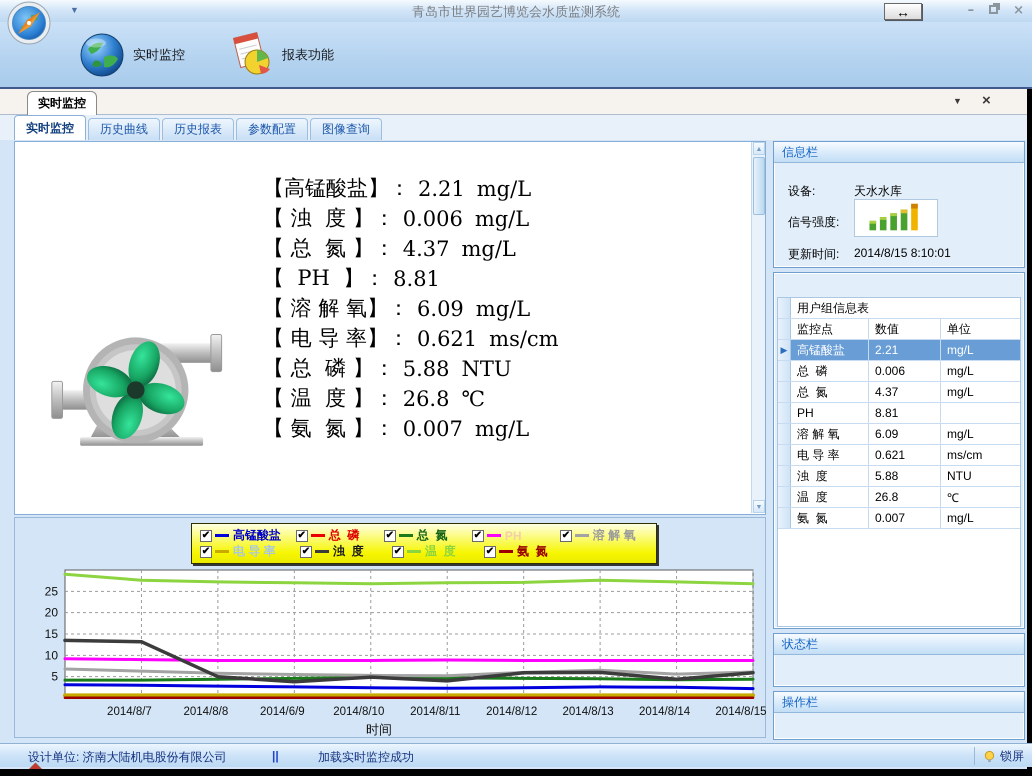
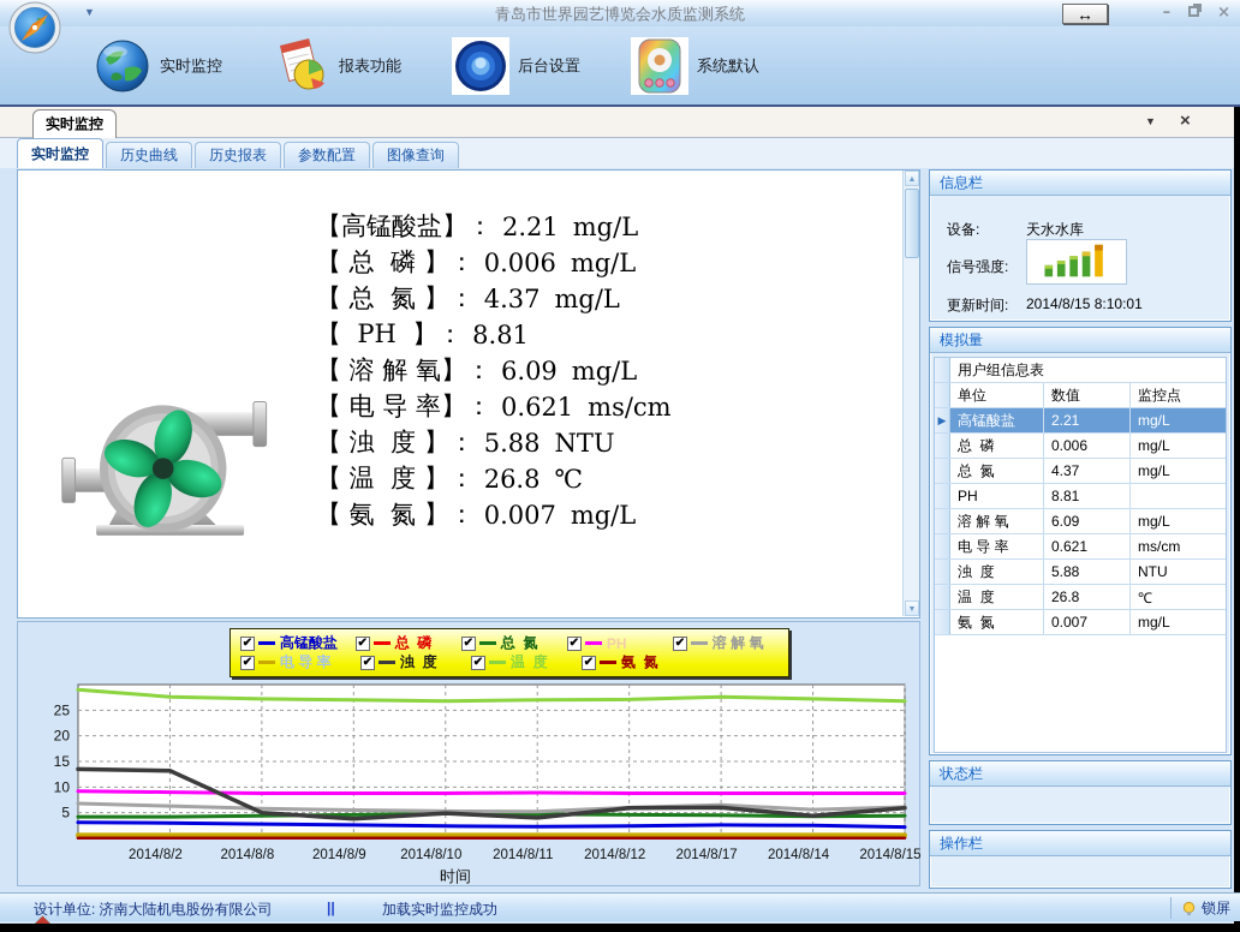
  青岛市世界园艺博览会水质监测系统
  ▼
  ↔
  –
  ×
  实时监控
  报表功能
+ 后台设置
+ 系统默认
  实时监控
  ▼
  ×
  实时监控
  历史曲线
  历史报表
  参数配置
  图像查询
  【高锰酸盐】
  ：
  2.21
  mg/L
- 【 浊 度 】
+ 【 总 磷 】
  ：
  0.006
  mg/L
  【 总 氮 】
  ：
  4.37
  mg/L
  【 PH 】
  ：
  8.81
  【 溶 解 氧】
  ：
  6.09
  mg/L
  【 电 导 率】
  ：
  0.621
  ms/cm
- 【 总 磷 】
+ 【 浊 度 】
  ：
  5.88
  NTU
  【 温 度 】
  ：
  26.8
  ℃
  【 氨 氮 】
  ：
  0.007
  mg/L
  高锰酸盐
  总 磷
  总 氮
  PH
  溶 解 氧
  电 导 率
  浊 度
  温 度
  氨 氮
  5
  10
  15
  20
  25
- 2014/8/7
+ 2014/8/2
  2014/8/8
- 2014/6/9
+ 2014/8/9
  2014/8/10
  2014/8/11
  2014/8/12
- 2014/8/13
+ 2014/8/17
  2014/8/14
  2014/8/15
  时间
  信息栏
  设备:
  天水水库
  信号强度:
  更新时间:
  2014/8/15 8:10:01
+ 模拟量
  用户组信息表
- 监控点
+ 单位
  数值
- 单位
+ 监控点
  ▶
  高锰酸盐
  2.21
  mg/L
  总 磷
  0.006
  mg/L
  总 氮
  4.37
  mg/L
  PH
  8.81
  溶 解 氧
  6.09
  mg/L
  电 导 率
  0.621
  ms/cm
  浊 度
  5.88
  NTU
  温 度
  26.8
  ℃
  氨 氮
  0.007
  mg/L
  状态栏
  操作栏
  设计单位: 济南大陆机电股份有限公司
  ||
  加载实时监控成功
  锁屏
